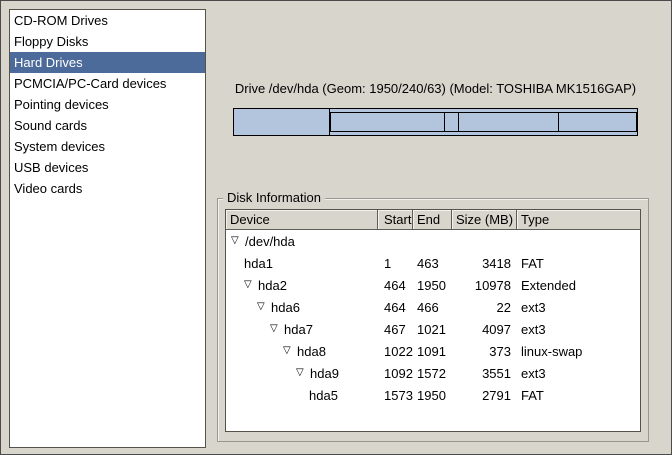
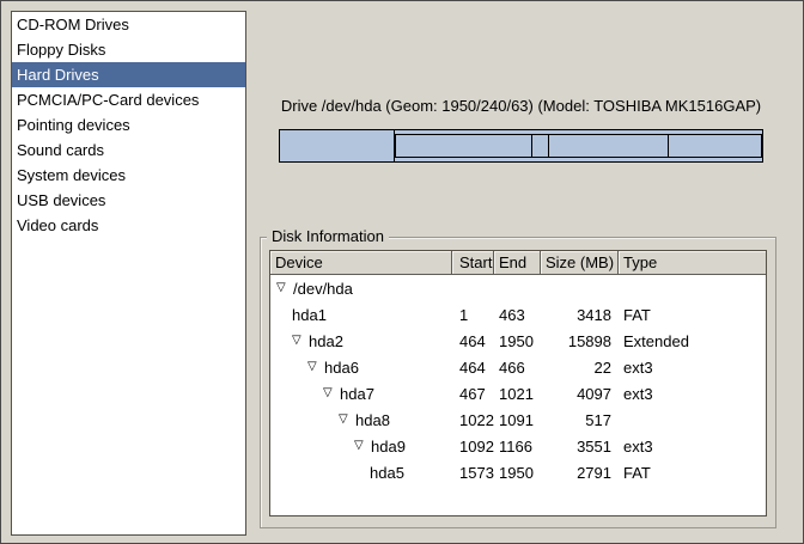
  CD-ROM Drives
  Floppy Disks
  Hard Drives
  PCMCIA/PC-Card devices
  Pointing devices
  Sound cards
  System devices
  USB devices
  Video cards
  Drive /dev/hda (Geom: 1950/240/63) (Model: TOSHIBA MK1516GAP)
  Disk Information
  Device
  Start
  End
  Size (MB)
  Type
  ▽
  /dev/hda
  hda1
  1
  463
  3418
  FAT
  ▽
  hda2
  464
  1950
- 10978
+ 15898
  Extended
  ▽
  hda6
  464
  466
  22
  ext3
  ▽
  hda7
  467
  1021
  4097
  ext3
  ▽
  hda8
  1022
  1091
- 373
+ 517
- linux-swap
  ▽
  hda9
  1092
- 1572
+ 1166
  3551
  ext3
  hda5
  1573
  1950
  2791
  FAT
